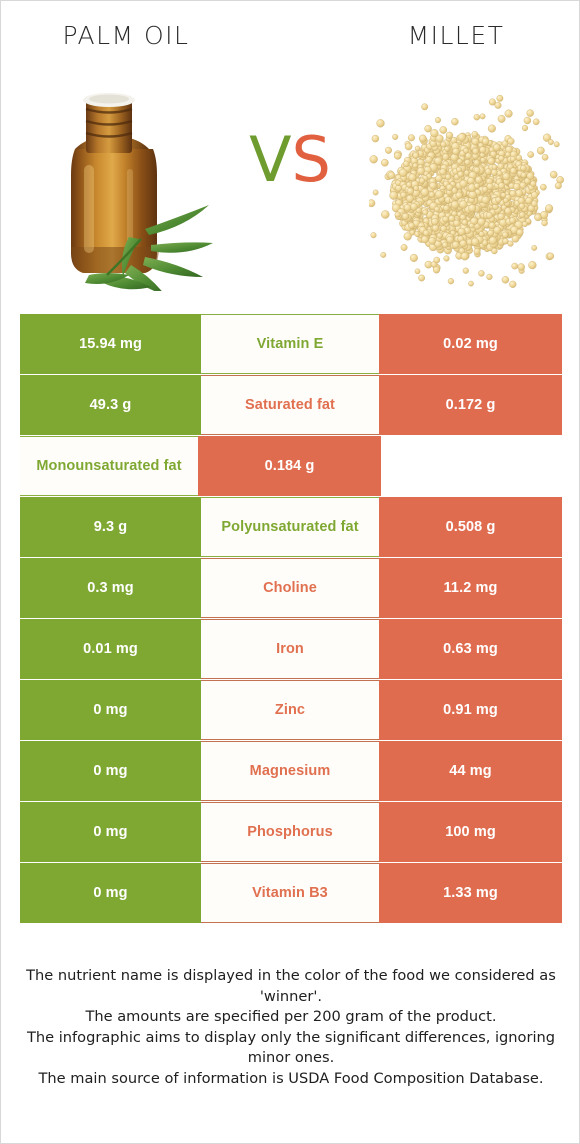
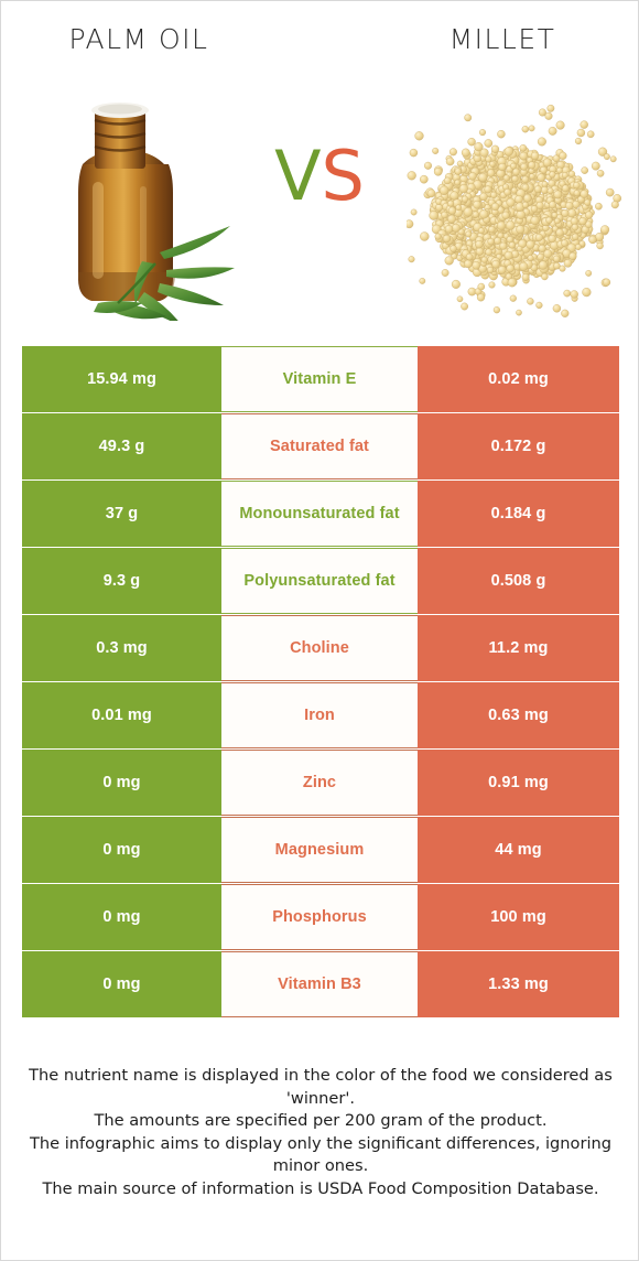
  PALM OIL
  MILLET
  VS
  15.94 mg
  Vitamin E
  0.02 mg
  49.3 g
  Saturated fat
  0.172 g
+ 37 g
  Monounsaturated fat
  0.184 g
  9.3 g
  Polyunsaturated fat
  0.508 g
  0.3 mg
  Choline
  11.2 mg
  0.01 mg
  Iron
  0.63 mg
  0 mg
  Zinc
  0.91 mg
  0 mg
  Magnesium
  44 mg
  0 mg
  Phosphorus
  100 mg
  0 mg
  Vitamin B3
  1.33 mg
  The nutrient name is displayed in the color of the food we considered as 'winner'.
  The amounts are specified per 200 gram of the product.
  The infographic aims to display only the significant differences, ignoring minor ones.
  The main source of information is USDA Food Composition Database.
